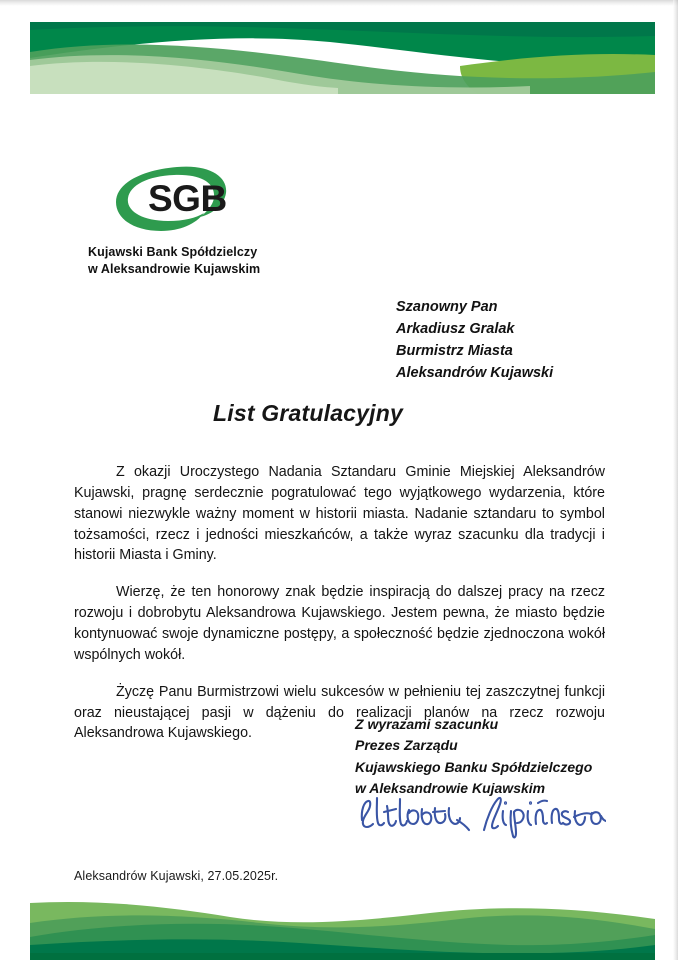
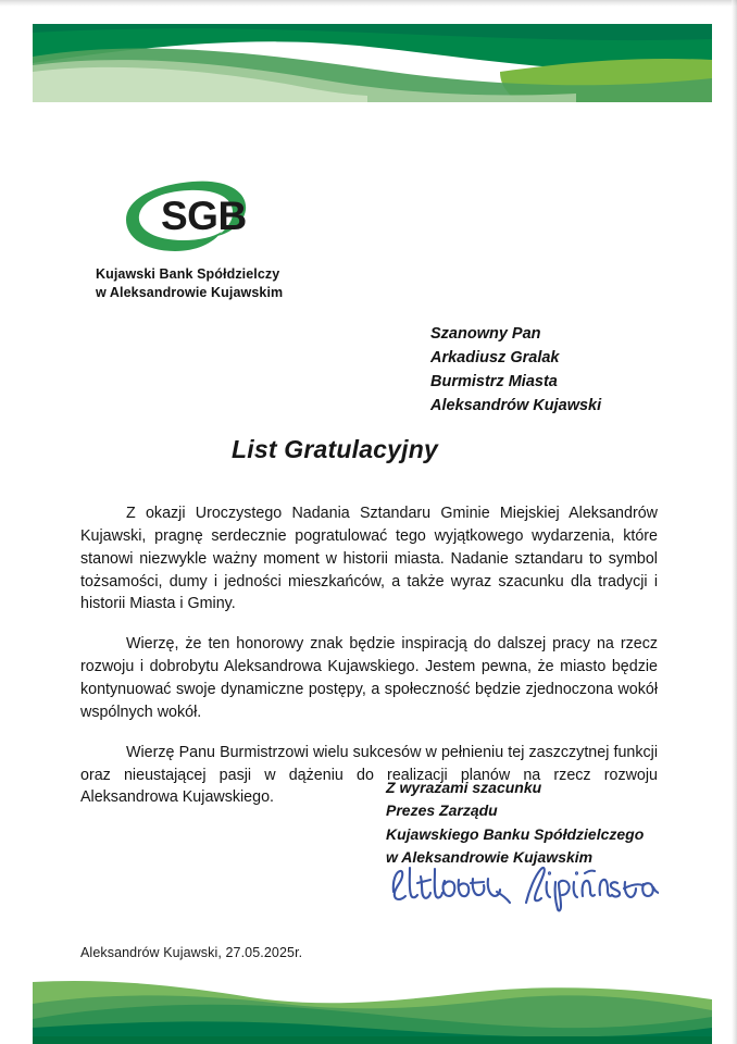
  SGB
  Kujawski Bank Spółdzielczy
  w Aleksandrowie Kujawskim
  Szanowny Pan
  Arkadiusz Gralak
  Burmistrz Miasta
  Aleksandrów Kujawski
  List Gratulacyjny
- Z okazji Uroczystego Nadania Sztandaru Gminie Miejskiej Aleksandrów Kujawski, pragnę serdecznie pogratulować tego wyjątkowego wydarzenia, które stanowi niezwykle ważny moment w historii miasta. Nadanie sztandaru to symbol tożsamości, rzecz i jedności mieszkańców, a także wyraz szacunku dla tradycji i historii Miasta i Gminy.
+ Z okazji Uroczystego Nadania Sztandaru Gminie Miejskiej Aleksandrów Kujawski, pragnę serdecznie pogratulować tego wyjątkowego wydarzenia, które stanowi niezwykle ważny moment w historii miasta. Nadanie sztandaru to symbol tożsamości, dumy i jedności mieszkańców, a także wyraz szacunku dla tradycji i historii Miasta i Gminy.
  Wierzę, że ten honorowy znak będzie inspiracją do dalszej pracy na rzecz rozwoju i dobrobytu Aleksandrowa Kujawskiego. Jestem pewna, że miasto będzie kontynuować swoje dynamiczne postępy, a społeczność będzie zjednoczona wokół wspólnych wokół.
- Życzę Panu Burmistrzowi wielu sukcesów w pełnieniu tej zaszczytnej funkcji oraz nieustającej pasji w dążeniu do realizacji planów na rzecz rozwoju Aleksandrowa Kujawskiego.
+ Wierzę Panu Burmistrzowi wielu sukcesów w pełnieniu tej zaszczytnej funkcji oraz nieustającej pasji w dążeniu do realizacji planów na rzecz rozwoju Aleksandrowa Kujawskiego.
  Z wyrazami szacunku
  Prezes Zarządu
  Kujawskiego Banku Spółdzielczego
  w Aleksandrowie Kujawskim
  Aleksandrów Kujawski, 27.05.2025r.
